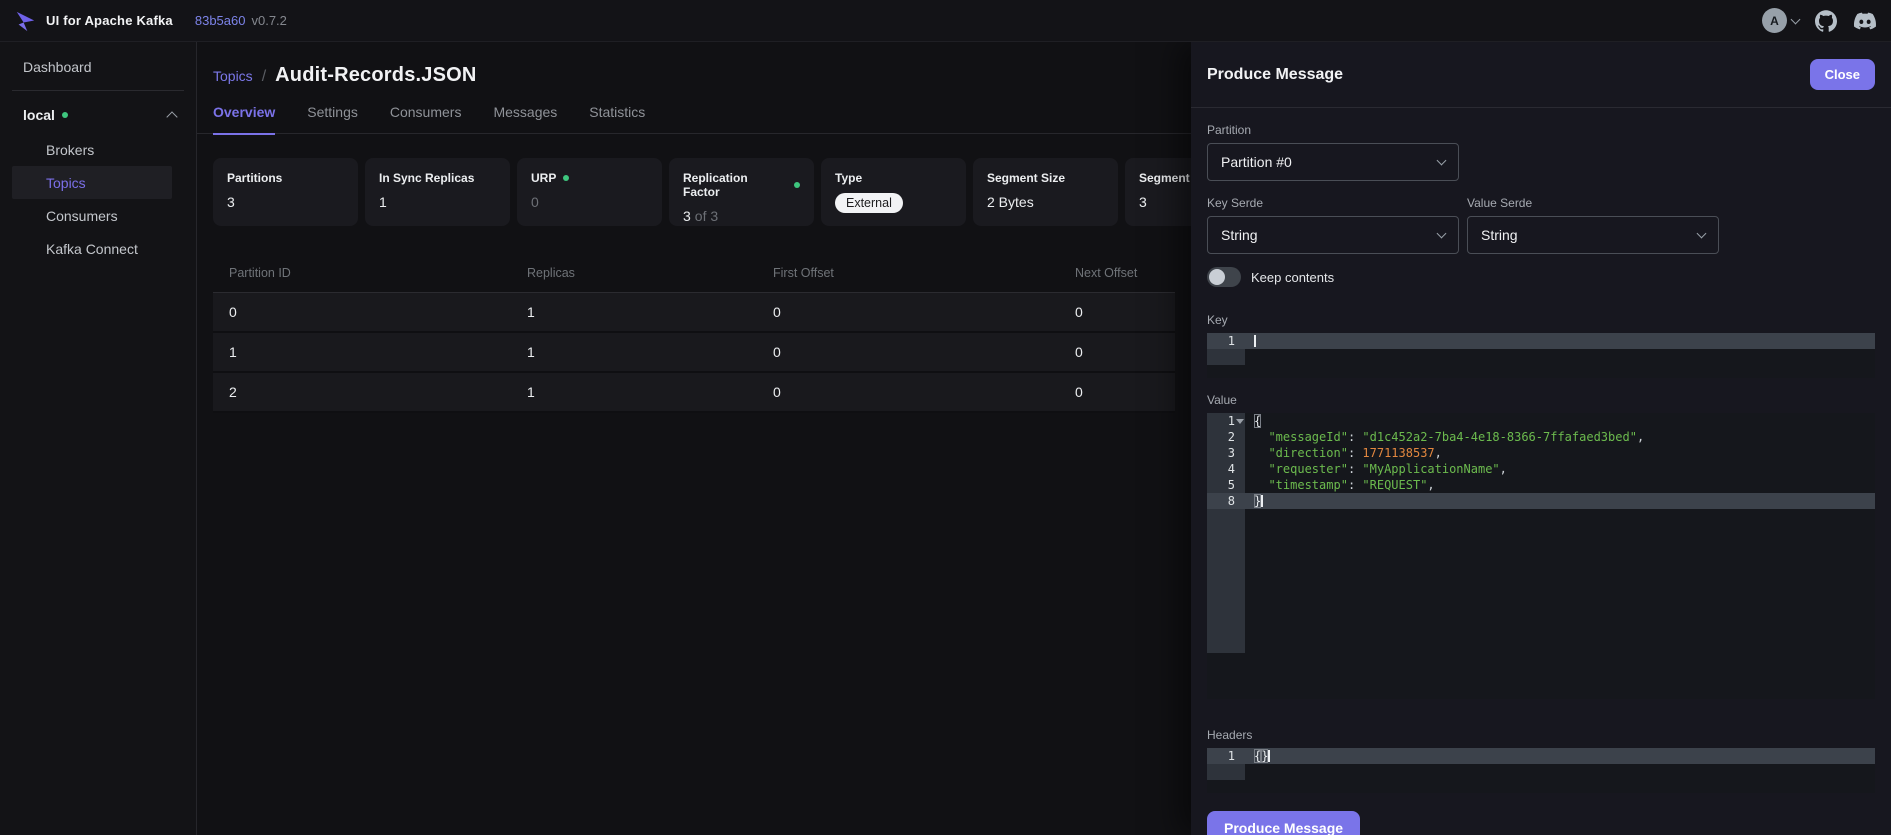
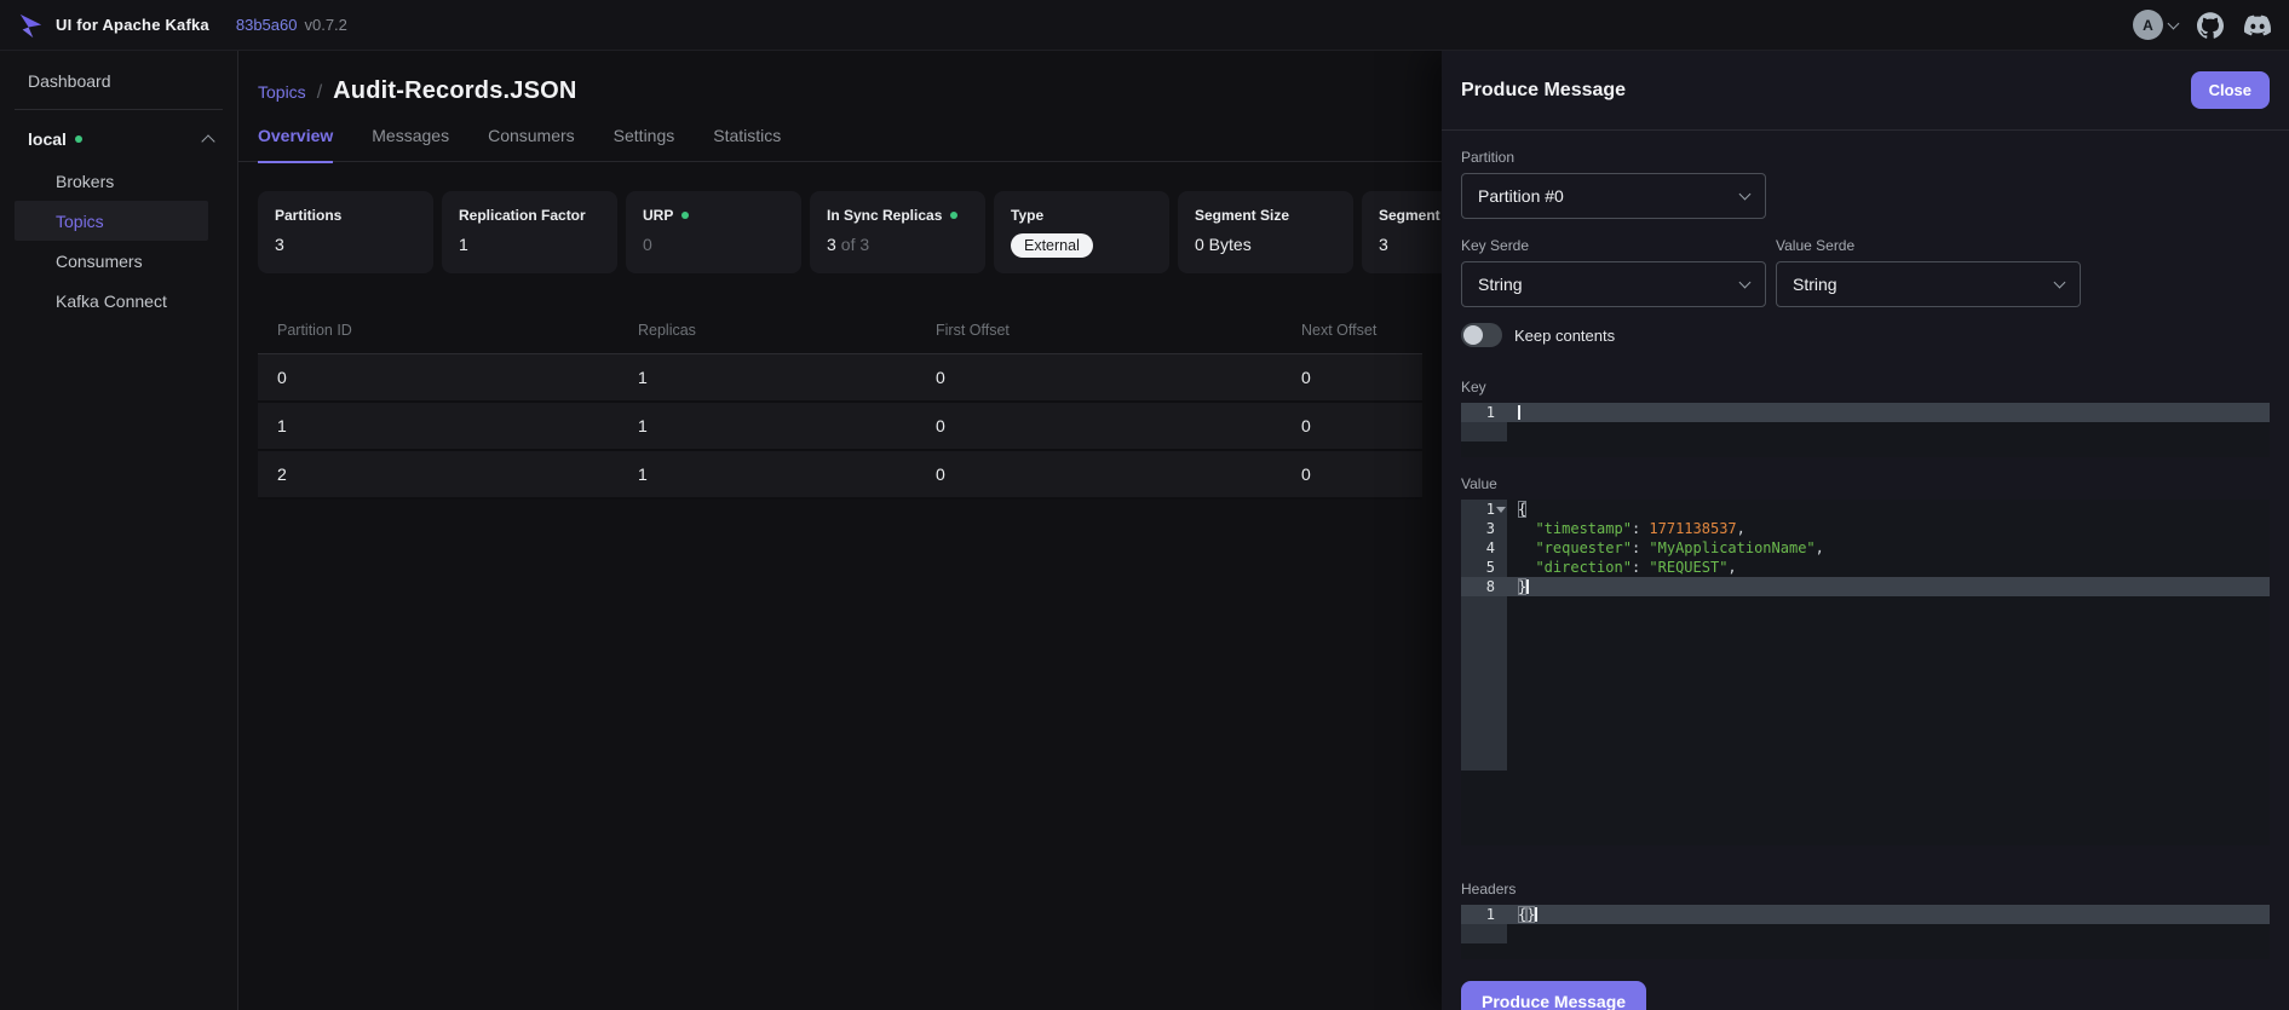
  UI for Apache Kafka
  83b5a60
  v0.7.2
  A
  Dashboard
  local
  Brokers
  Topics
  Consumers
  Kafka Connect
  Topics
  /
  Audit-Records.JSON
  Overview
- Settings
+ Messages
  Consumers
- Messages
+ Settings
  Statistics
  Partitions
  3
- In Sync Replicas
+ Replication Factor
  1
  URP
  0
- Replication Factor
+ In Sync Replicas
  3 of 3
  Type
  External
  Segment Size
- 2 Bytes
+ 0 Bytes
  3
  Partition ID	Replicas	First Offset	Next Offset
  0	1	0	0
  1	1	0	0
  2	1	0	0
  Produce Message
  Close
  Partition
  Partition #0
  Key Serde
  String
  Value Serde
  String
  Keep contents
  Key
  1
  Value
  1
  {
- 2
- "messageId": "d1c452a2-7ba4-4e18-8366-7ffafaed3bed",
  3
- "direction": 1771138537,
+ "timestamp": 1771138537,
  4
  "requester": "MyApplicationName",
  5
- "timestamp": "REQUEST",
+ "direction": "REQUEST",
  8
  }
  Headers
  1
  {}
  Produce Message
